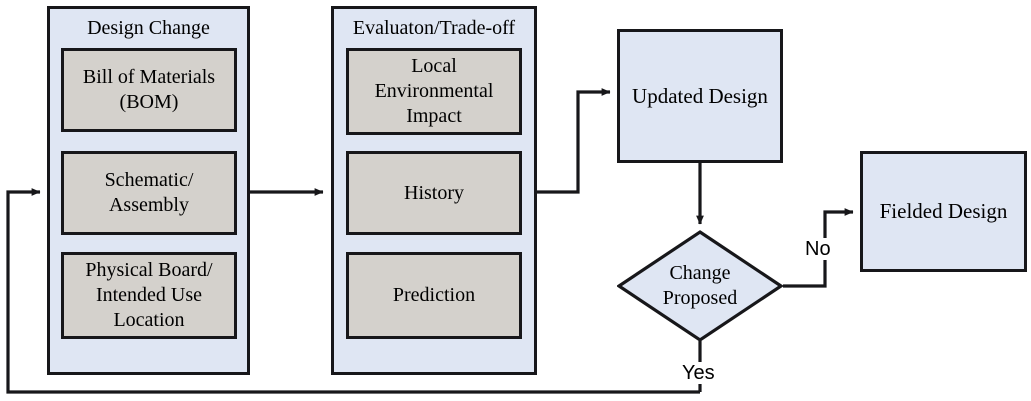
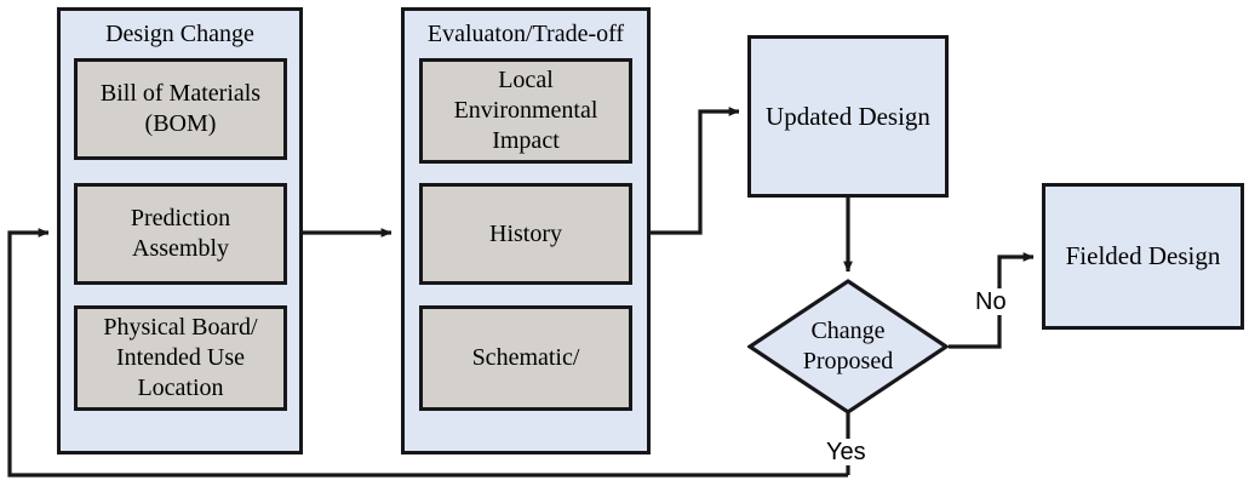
  Design Change
  Bill of Materials
  (BOM)
- Schematic/
+ Prediction
  Assembly
  Physical Board/
  Intended Use
  Location
  Evaluaton/Trade-off
  Local
  Environmental
  Impact
  History
- Prediction
+ Schematic/
  Updated Design
  Fielded Design
  Change
  Proposed
  No
  Yes
